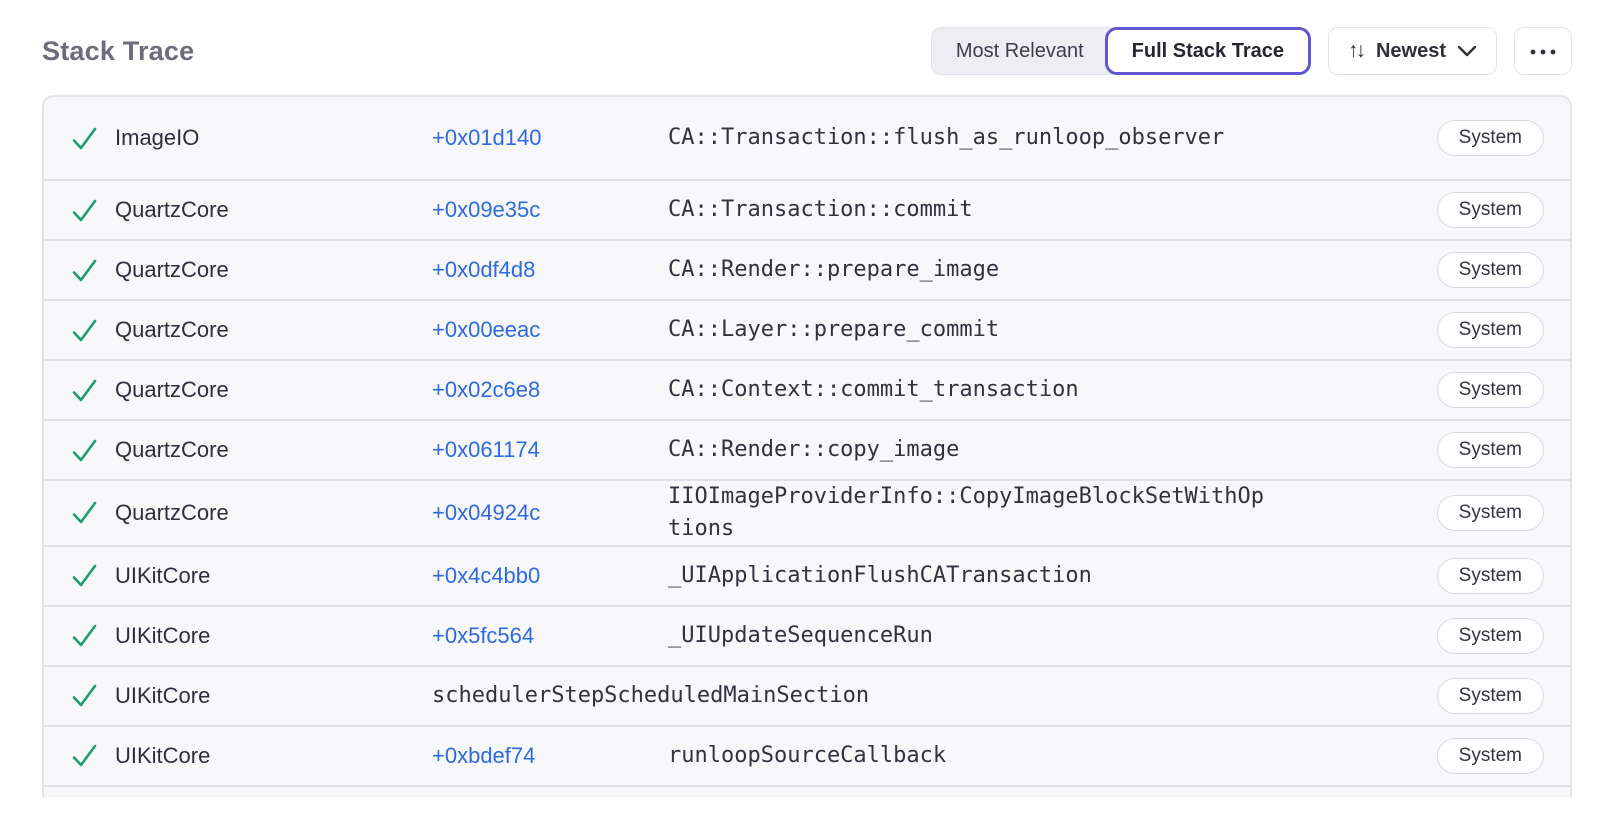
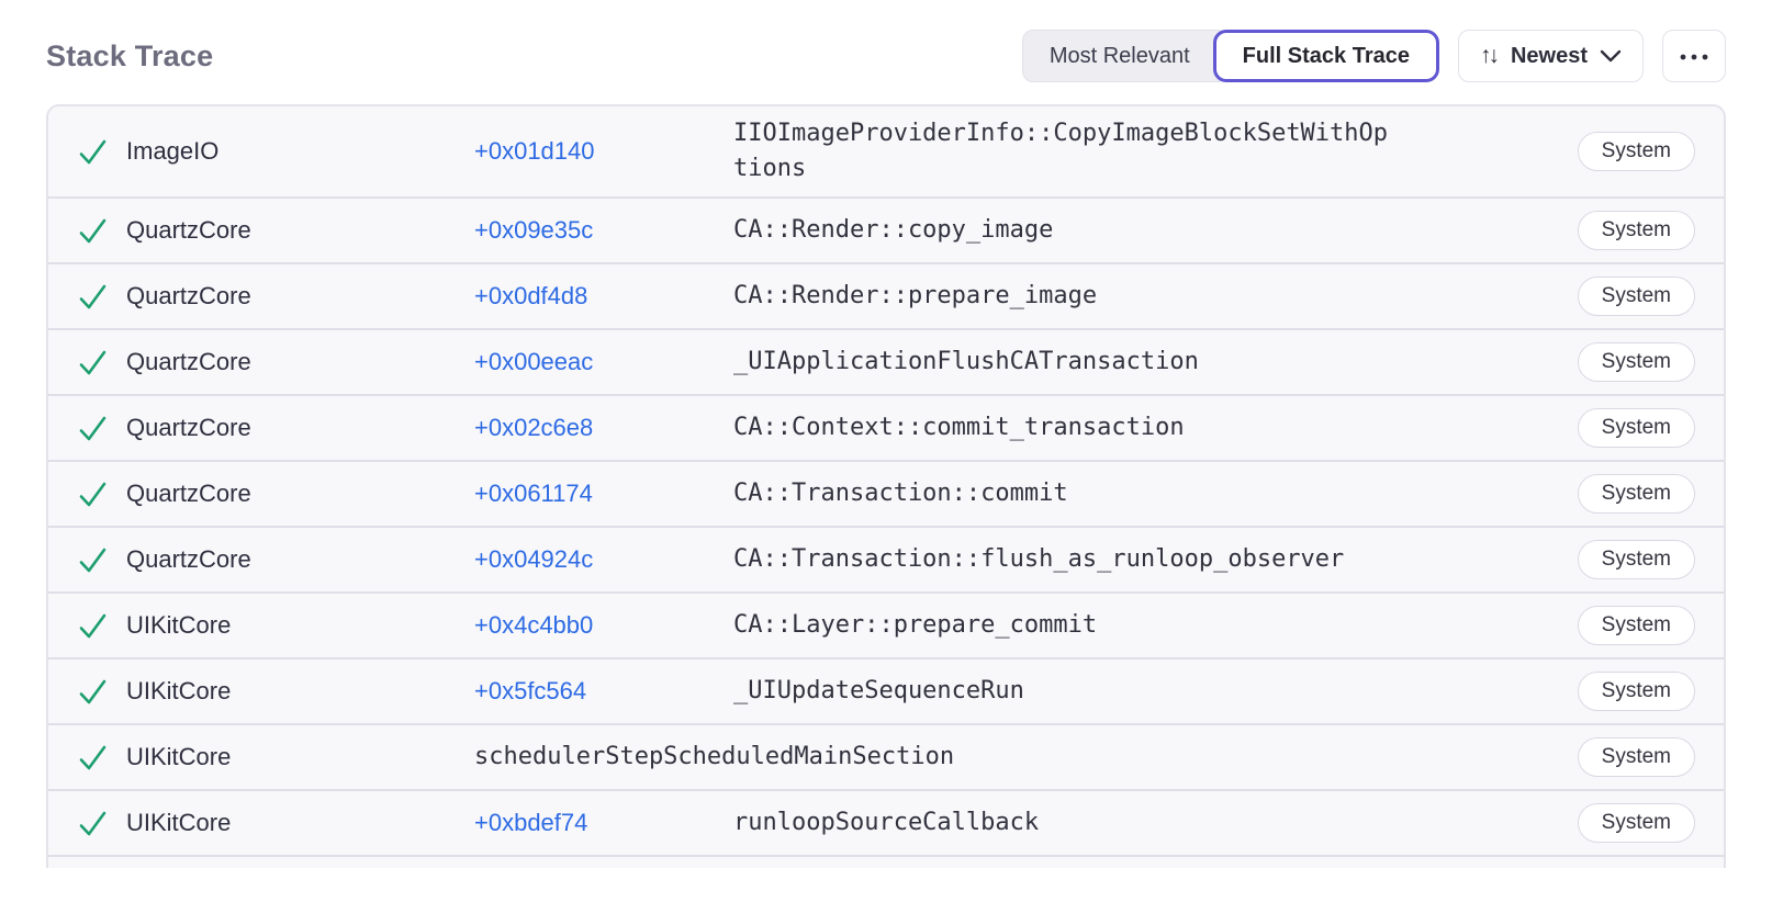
  Stack Trace
  Most Relevant
  Full Stack Trace
  ↑↓
  Newest
  ImageIO
  +0x01d140
- CA::Transaction::flush_as_runloop_observer
+ IIOImageProviderInfo::CopyImageBlockSetWithOptions
  System
  QuartzCore
  +0x09e35c
- CA::Transaction::commit
+ CA::Render::copy_image
  System
  QuartzCore
  +0x0df4d8
  CA::Render::prepare_image
  System
  QuartzCore
  +0x00eeac
- CA::Layer::prepare_commit
+ _UIApplicationFlushCATransaction
  System
  QuartzCore
  +0x02c6e8
  CA::Context::commit_transaction
  System
  QuartzCore
  +0x061174
- CA::Render::copy_image
+ CA::Transaction::commit
  System
  QuartzCore
  +0x04924c
- IIOImageProviderInfo::CopyImageBlockSetWithOptions
+ CA::Transaction::flush_as_runloop_observer
  System
  UIKitCore
  +0x4c4bb0
- _UIApplicationFlushCATransaction
+ CA::Layer::prepare_commit
  System
  UIKitCore
  +0x5fc564
  _UIUpdateSequenceRun
  System
  UIKitCore
  schedulerStepScheduledMainSection
  System
  UIKitCore
  +0xbdef74
  runloopSourceCallback
  System
